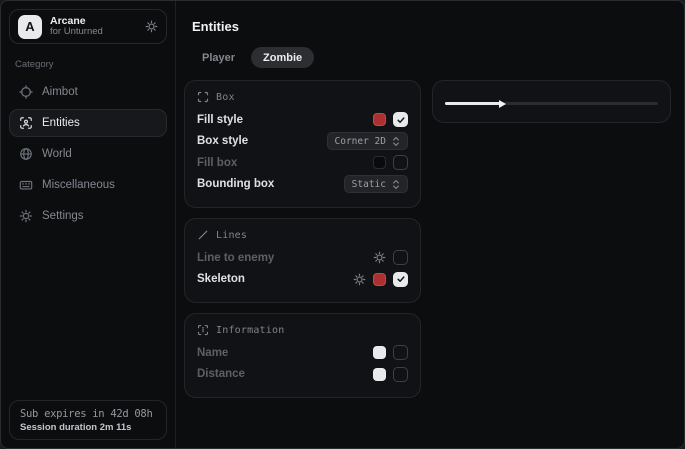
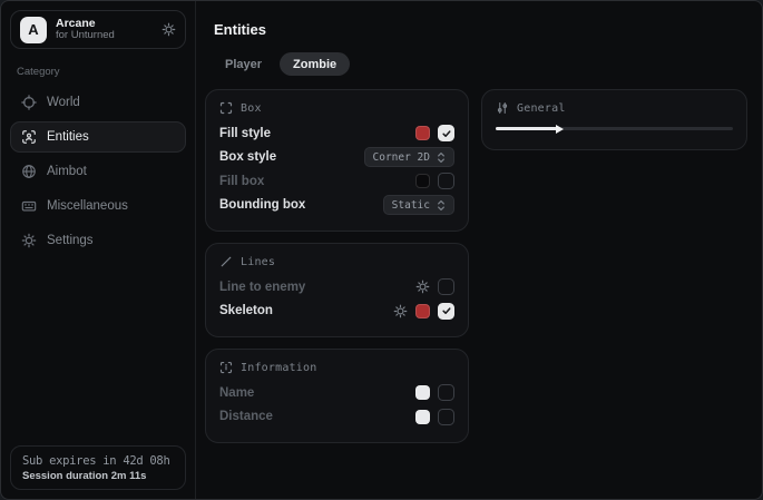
  A
  Arcane
  for Unturned
  Category
- Aimbot
+ World
  Entities
- World
+ Aimbot
  Miscellaneous
  Settings
  Sub expires in 42d 08h
  Session duration 2m 11s
  Entities
  Player
  Zombie
  Box
  Fill style
  Box style
  Corner 2D
  Fill box
  Bounding box
  Static
  Lines
  Line to enemy
  Skeleton
  Information
  Name
  Distance
+ General
